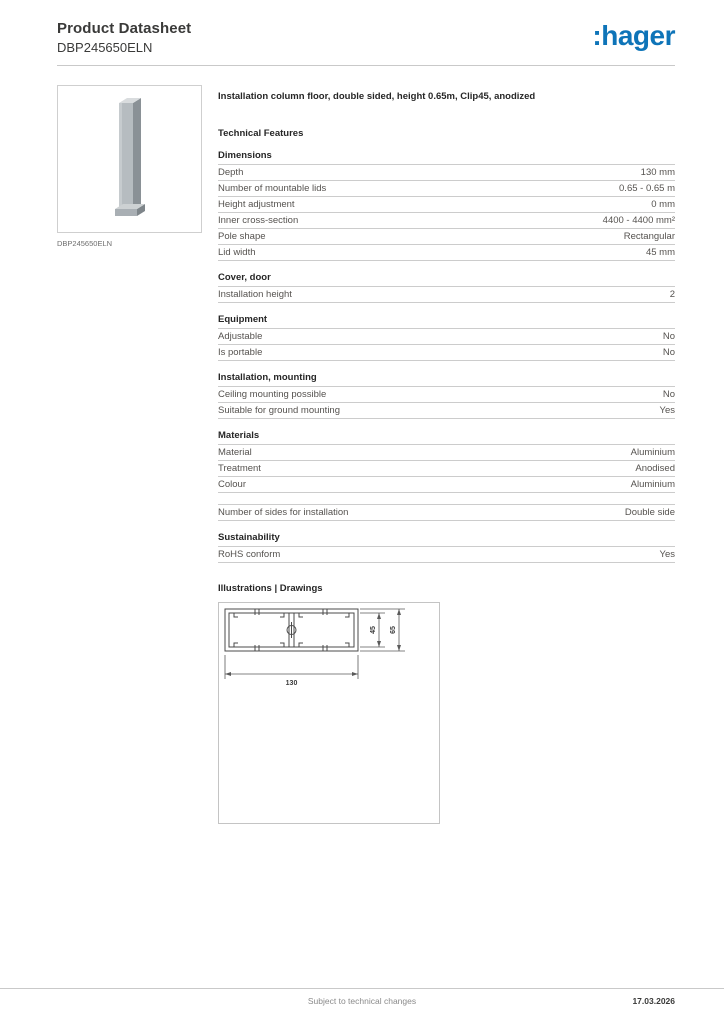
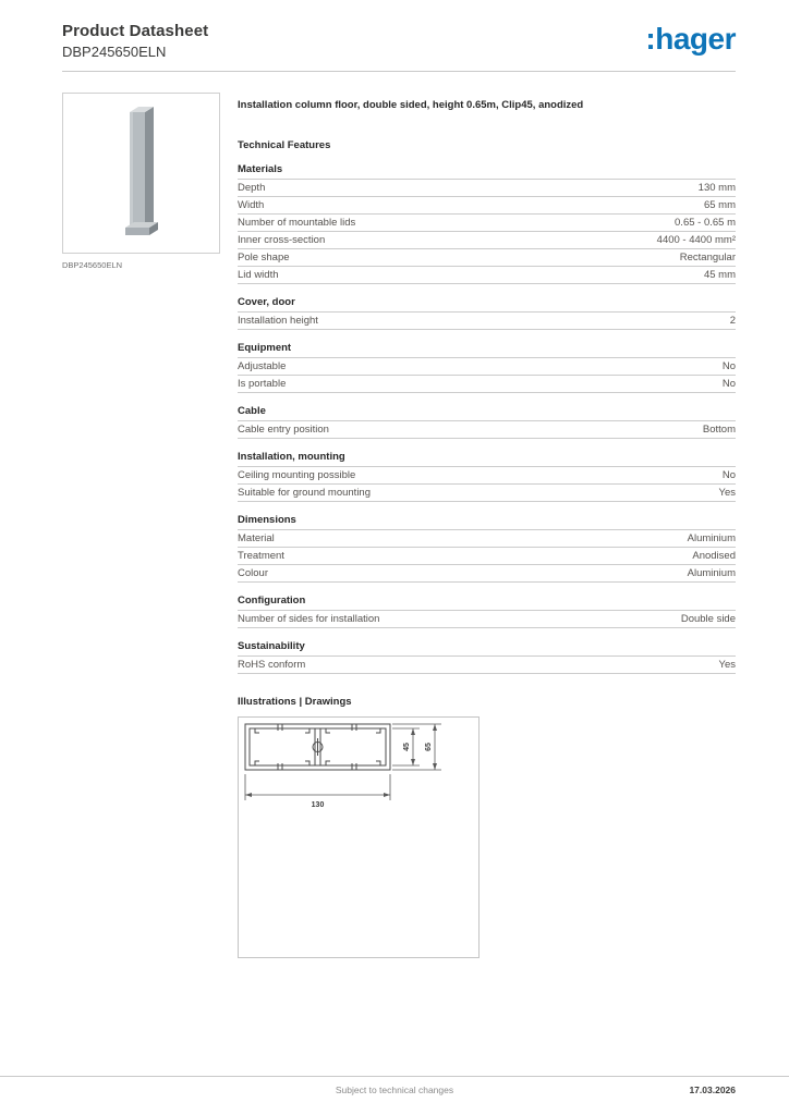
  Product Datasheet
  DBP245650ELN
  :hager
  DBP245650ELN
  Installation column floor, double sided, height 0.65m, Clip45, anodized
  Technical Features
- Dimensions
+ Materials
  Depth
  130 mm
+ Width
+ 65 mm
  Number of mountable lids
  0.65 - 0.65 m
- Height adjustment
- 0 mm
  Inner cross-section
  4400 - 4400 mm²
  Pole shape
  Rectangular
  Lid width
  45 mm
  Cover, door
  Installation height
  2
  Equipment
  Adjustable
  No
  Is portable
  No
+ Cable
+ Cable entry position
+ Bottom
  Installation, mounting
  Ceiling mounting possible
  No
  Suitable for ground mounting
  Yes
- Materials
+ Dimensions
  Material
  Aluminium
  Treatment
  Anodised
  Colour
  Aluminium
+ Configuration
  Number of sides for installation
  Double side
  Sustainability
  RoHS conform
  Yes
  Illustrations | Drawings
  Subject to technical changes
  17.03.2026
